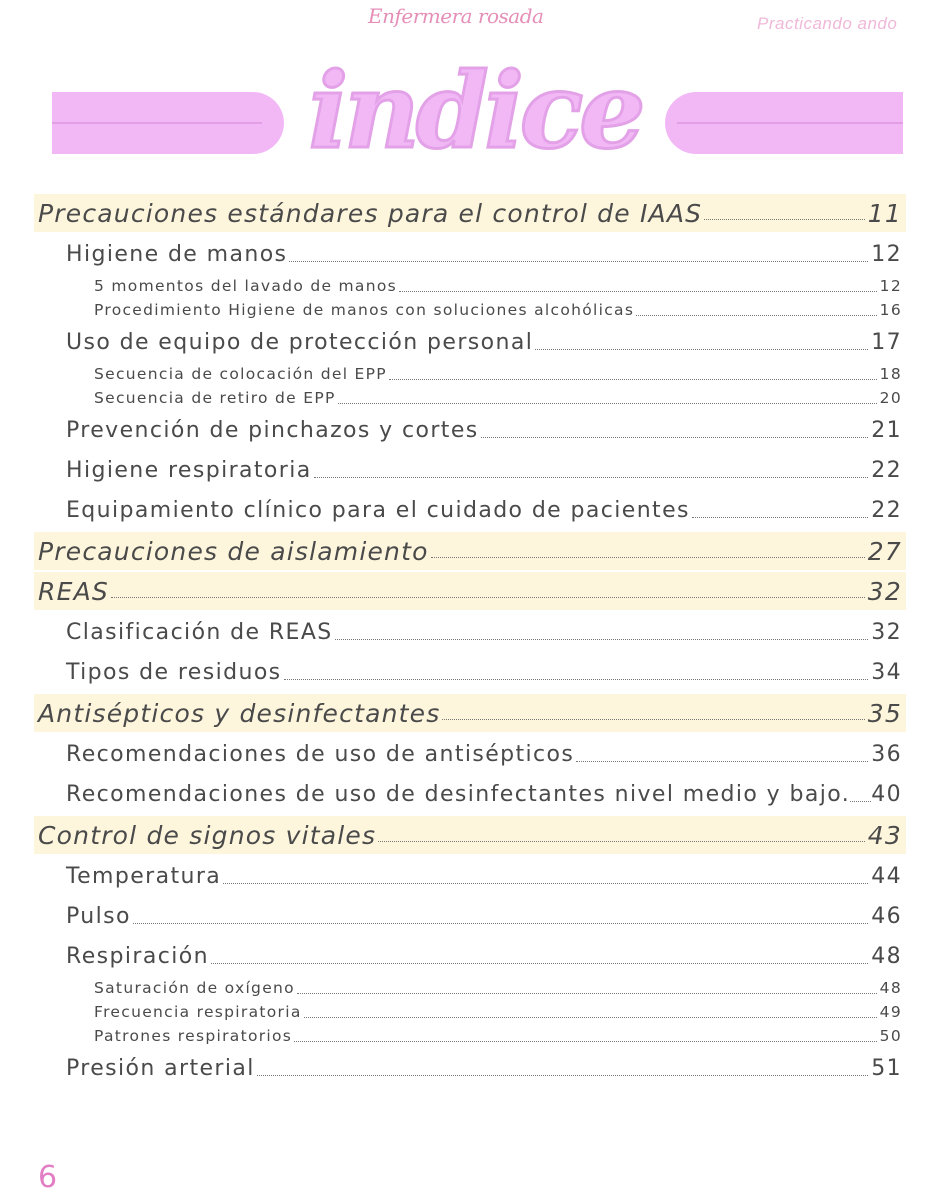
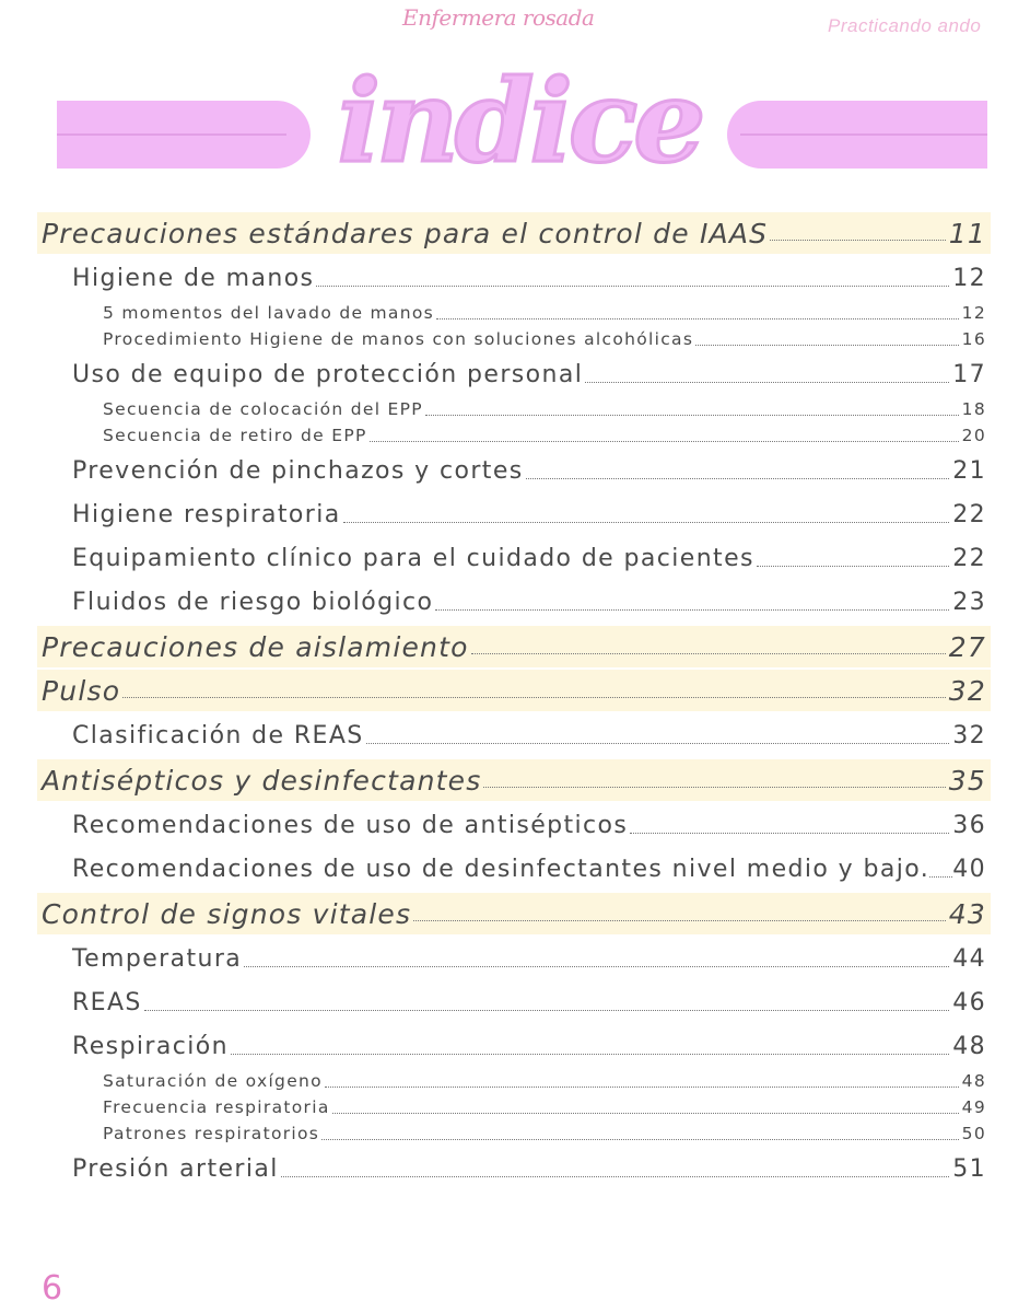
  Enfermera rosada
  Practicando ando
  indice
  Precauciones estándares para el control de IAAS
  11
  Higiene de manos
  12
  5 momentos del lavado de manos
  12
  Procedimiento Higiene de manos con soluciones alcohólicas
  16
  Uso de equipo de protección personal
  17
  Secuencia de colocación del EPP
  18
  Secuencia de retiro de EPP
  20
  Prevención de pinchazos y cortes
  21
  Higiene respiratoria
  22
  Equipamiento clínico para el cuidado de pacientes
  22
+ Fluidos de riesgo biológico
+ 23
  Precauciones de aislamiento
  27
- REAS
+ Pulso
  32
  Clasificación de REAS
  32
- Tipos de residuos
- 34
  Antisépticos y desinfectantes
  35
  Recomendaciones de uso de antisépticos
  36
  Recomendaciones de uso de desinfectantes nivel medio y bajo.
  40
  Control de signos vitales
  43
  Temperatura
  44
- Pulso
+ REAS
  46
  Respiración
  48
  Saturación de oxígeno
  48
  Frecuencia respiratoria
  49
  Patrones respiratorios
  50
  Presión arterial
  51
  6
